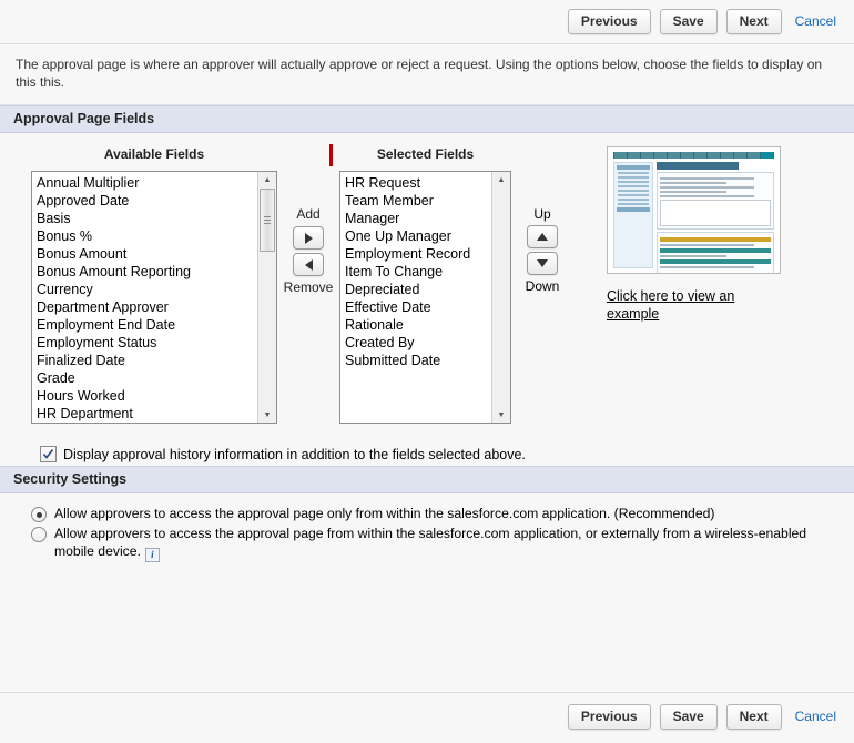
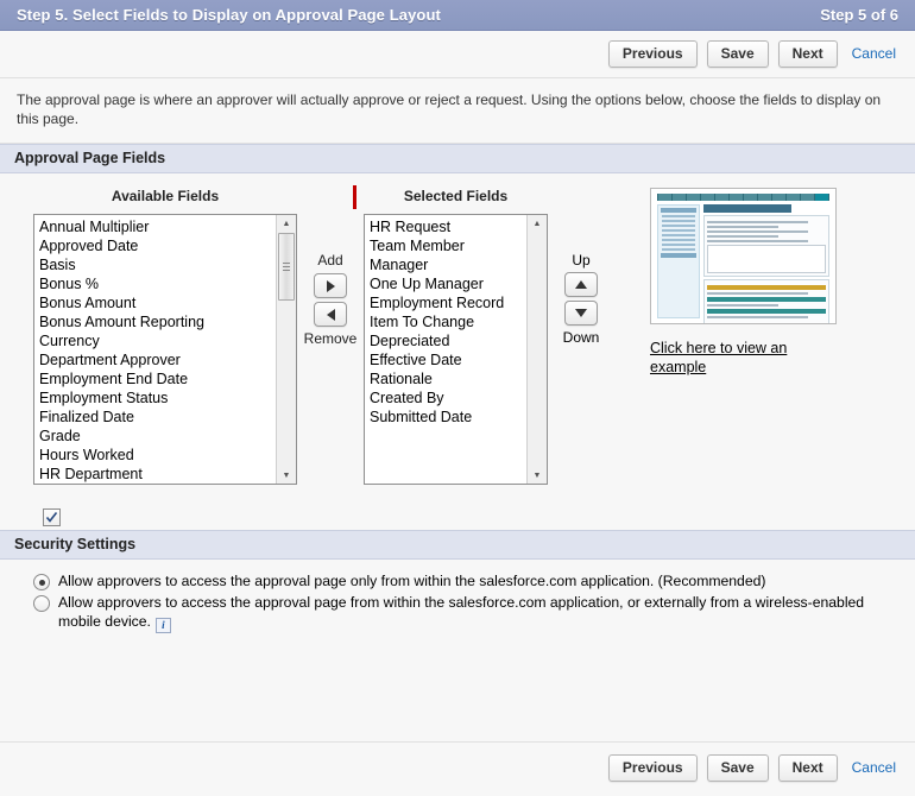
+ Step 5. Select Fields to Display on Approval Page Layout
+ Step 5 of 6
  Previous
  Save
  Next
  Cancel
- The approval page is where an approver will actually approve or reject a request. Using the options below, choose the fields to display on this this.
+ The approval page is where an approver will actually approve or reject a request. Using the options below, choose the fields to display on this page.
  Approval Page Fields
  Available Fields
  Annual Multiplier
  Approved Date
  Basis
  Bonus %
  Bonus Amount
  Bonus Amount Reporting
  Currency
  Department Approver
  Employment End Date
  Employment Status
  Finalized Date
  Grade
  Hours Worked
  HR Department
  Add
  Remove
  Selected Fields
  HR Request
  Team Member
  Manager
  One Up Manager
  Employment Record
  Item To Change
  Depreciated
  Effective Date
  Rationale
  Created By
  Submitted Date
  Up
  Down
  Click here to view an example
- Display approval history information in addition to the fields selected above.
  Security Settings
  Allow approvers to access the approval page only from within the salesforce.com application. (Recommended)
  Allow approvers to access the approval page from within the salesforce.com application, or externally from a wireless-enabled mobile device. i
  Previous
  Save
  Next
  Cancel
